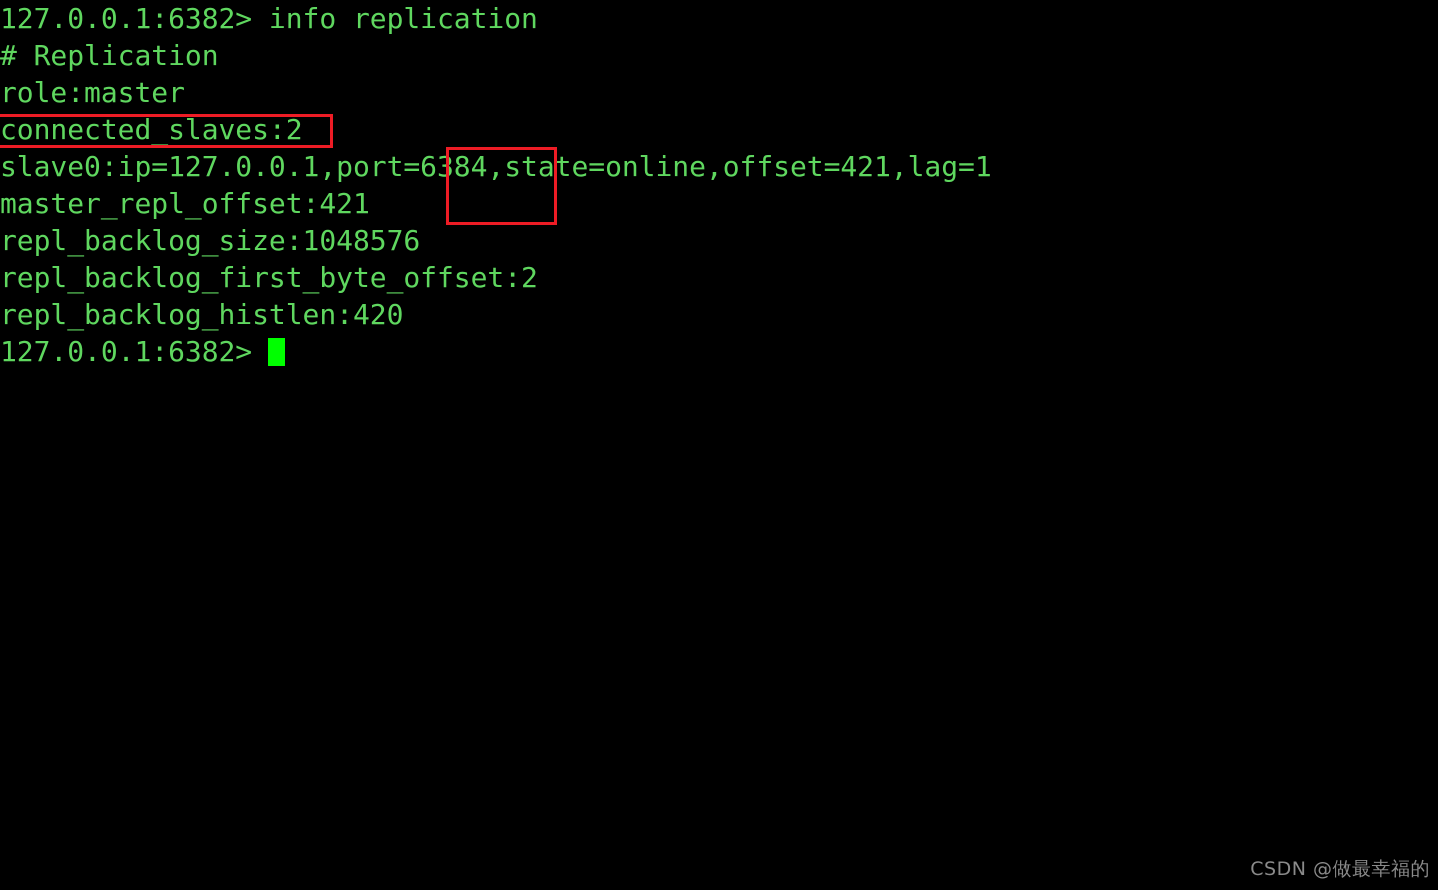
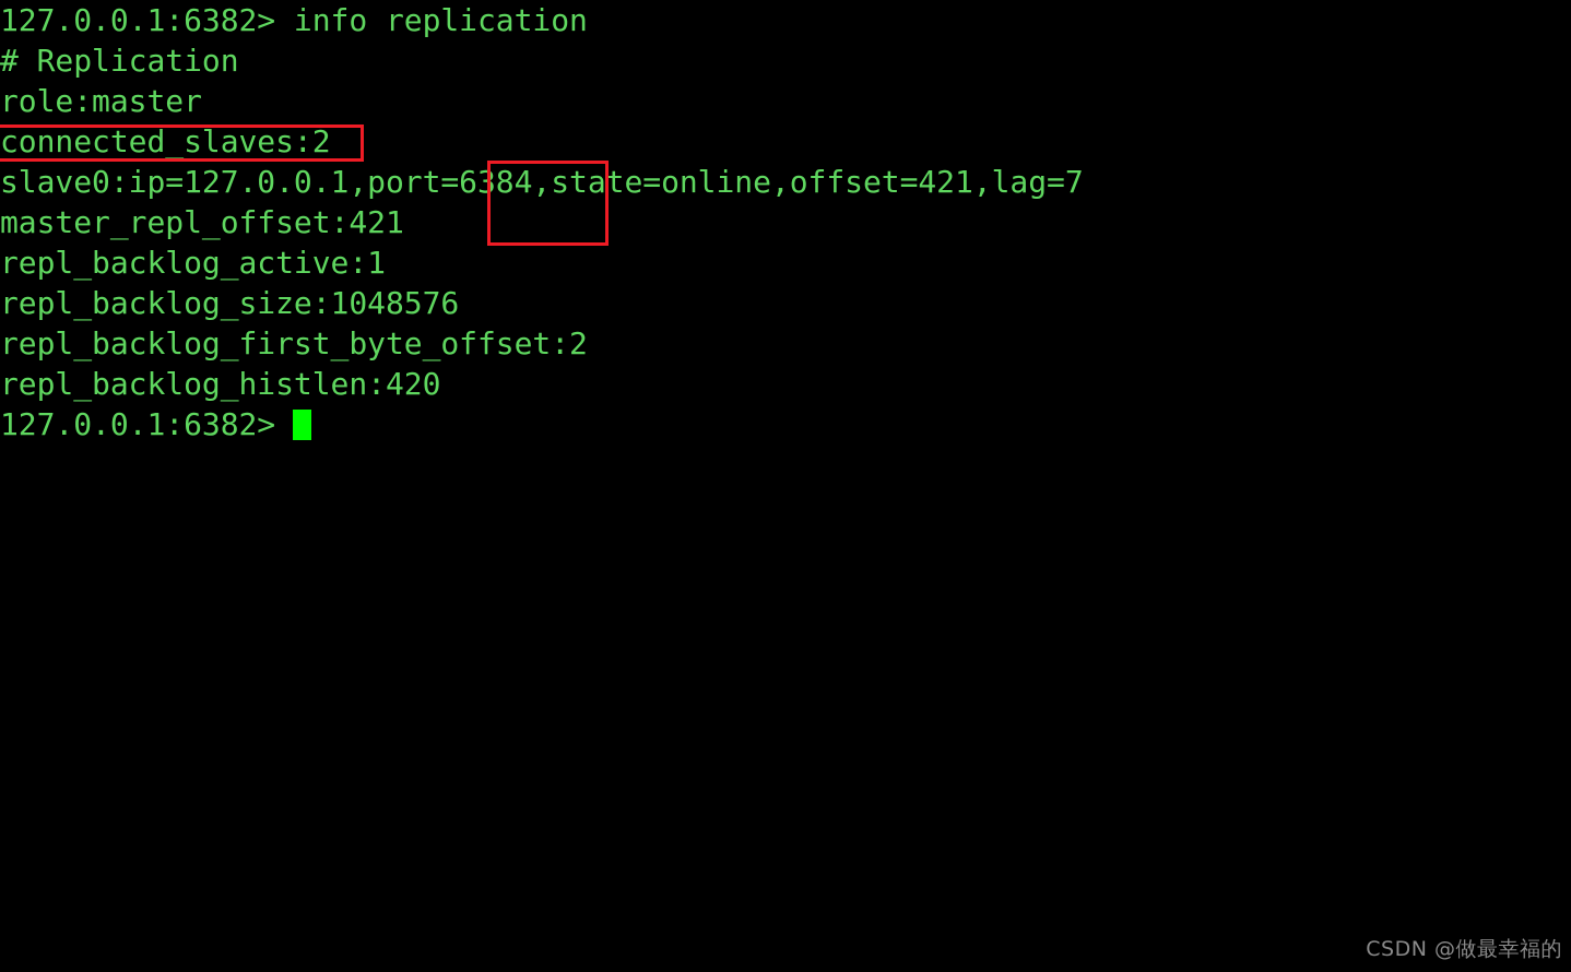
  127.0.0.1:6382> info replication
  # Replication
  role:master
  connected_slaves:2
- slave0:ip=127.0.0.1,port=6384,state=online,offset=421,lag=1
+ slave0:ip=127.0.0.1,port=6384,state=online,offset=421,lag=7
  master_repl_offset:421
+ repl_backlog_active:1
  repl_backlog_size:1048576
  repl_backlog_first_byte_offset:2
  repl_backlog_histlen:420
  127.0.0.1:6382>
  CSDN @做最幸福的
